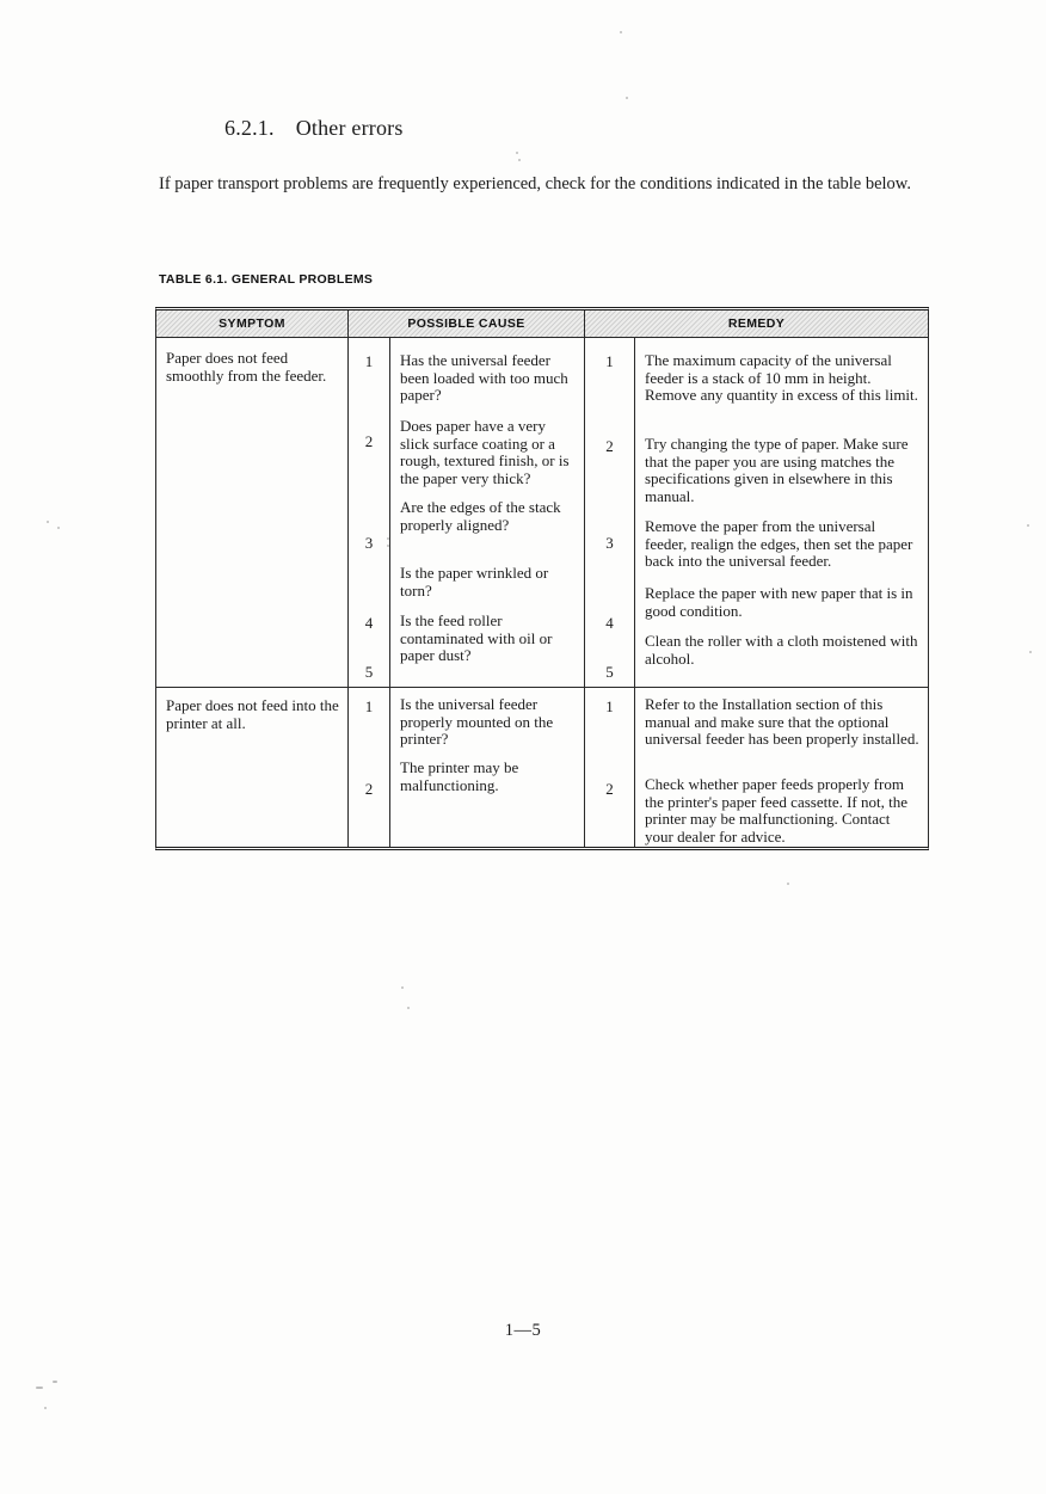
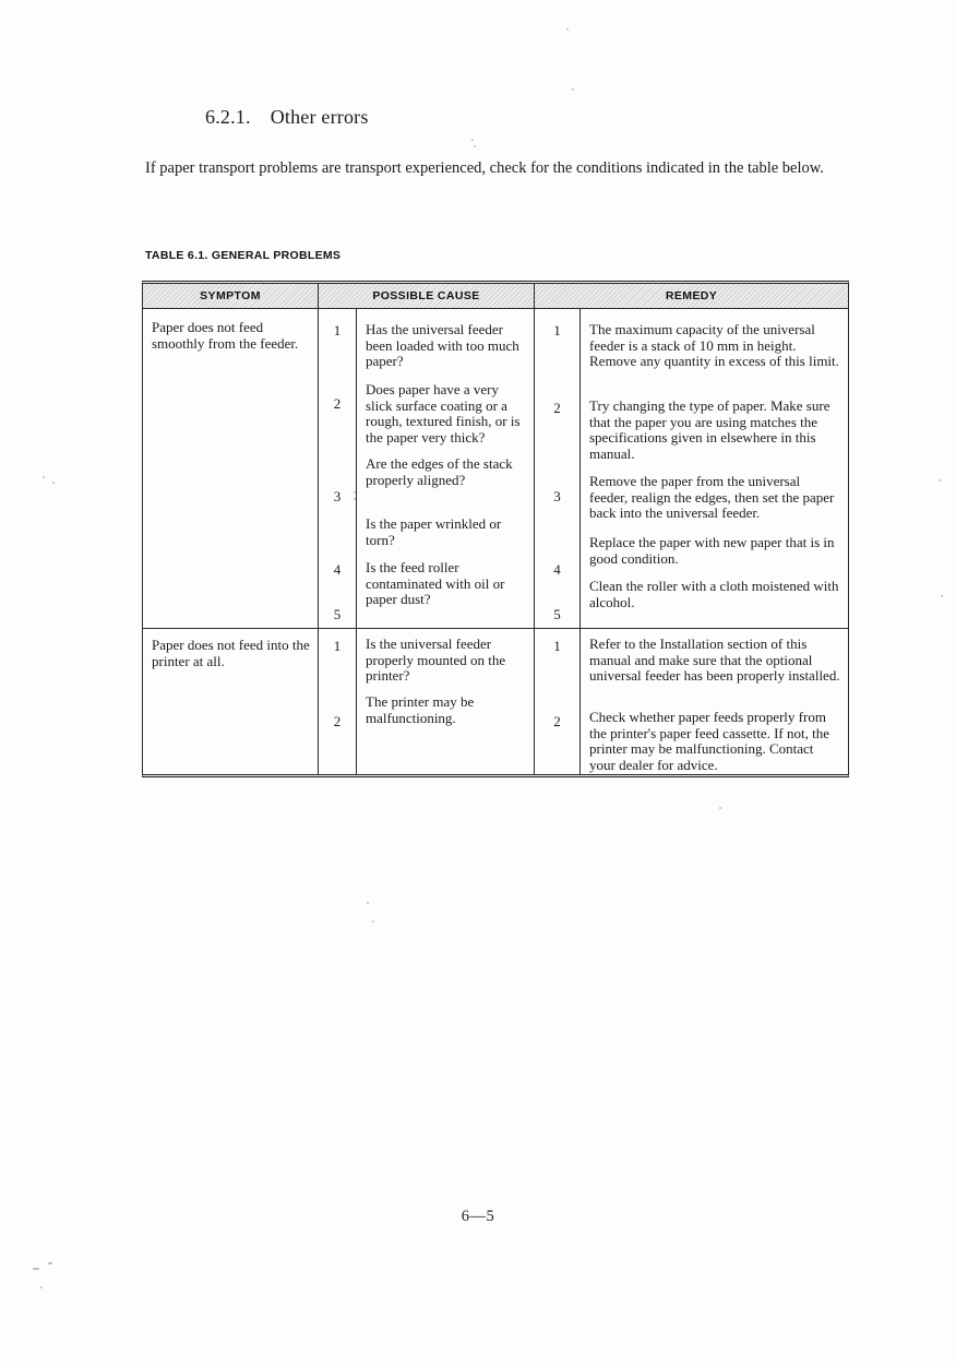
  6.2.1. Other errors
- If paper transport problems are frequently experienced, check for the conditions indicated in the table below.
+ If paper transport problems are transport experienced, check for the conditions indicated in the table below.
  TABLE 6.1. GENERAL PROBLEMS
  SYMPTOM	POSSIBLE CAUSE	REMEDY
  Paper does not feed smoothly from the feeder.	1 2 3 4 5	Has the universal feeder been loaded with too much paper? Does paper have a very slick surface coating or a rough, textured finish, or is the paper very thick? Are the edges of the stack properly aligned? Is the paper wrinkled or torn? Is the feed roller contaminated with oil or paper dust?	1 2 3 4 5	The maximum capacity of the universal feeder is a stack of 10 mm in height. Remove any quantity in excess of this limit. Try changing the type of paper. Make sure that the paper you are using matches the specifications given in elsewhere in this manual. Remove the paper from the universal feeder, realign the edges, then set the paper back into the universal feeder. Replace the paper with new paper that is in good condition. Clean the roller with a cloth moistened with alcohol.
  Paper does not feed into the printer at all.	1 2	Is the universal feeder properly mounted on the printer? The printer may be malfunctioning.	1 2	Refer to the Installation section of this manual and make sure that the optional universal feeder has been properly installed. Check whether paper feeds properly from the printer's paper feed cassette. If not, the printer may be malfunctioning. Contact your dealer for advice.
- 1—5
+ 6—5
